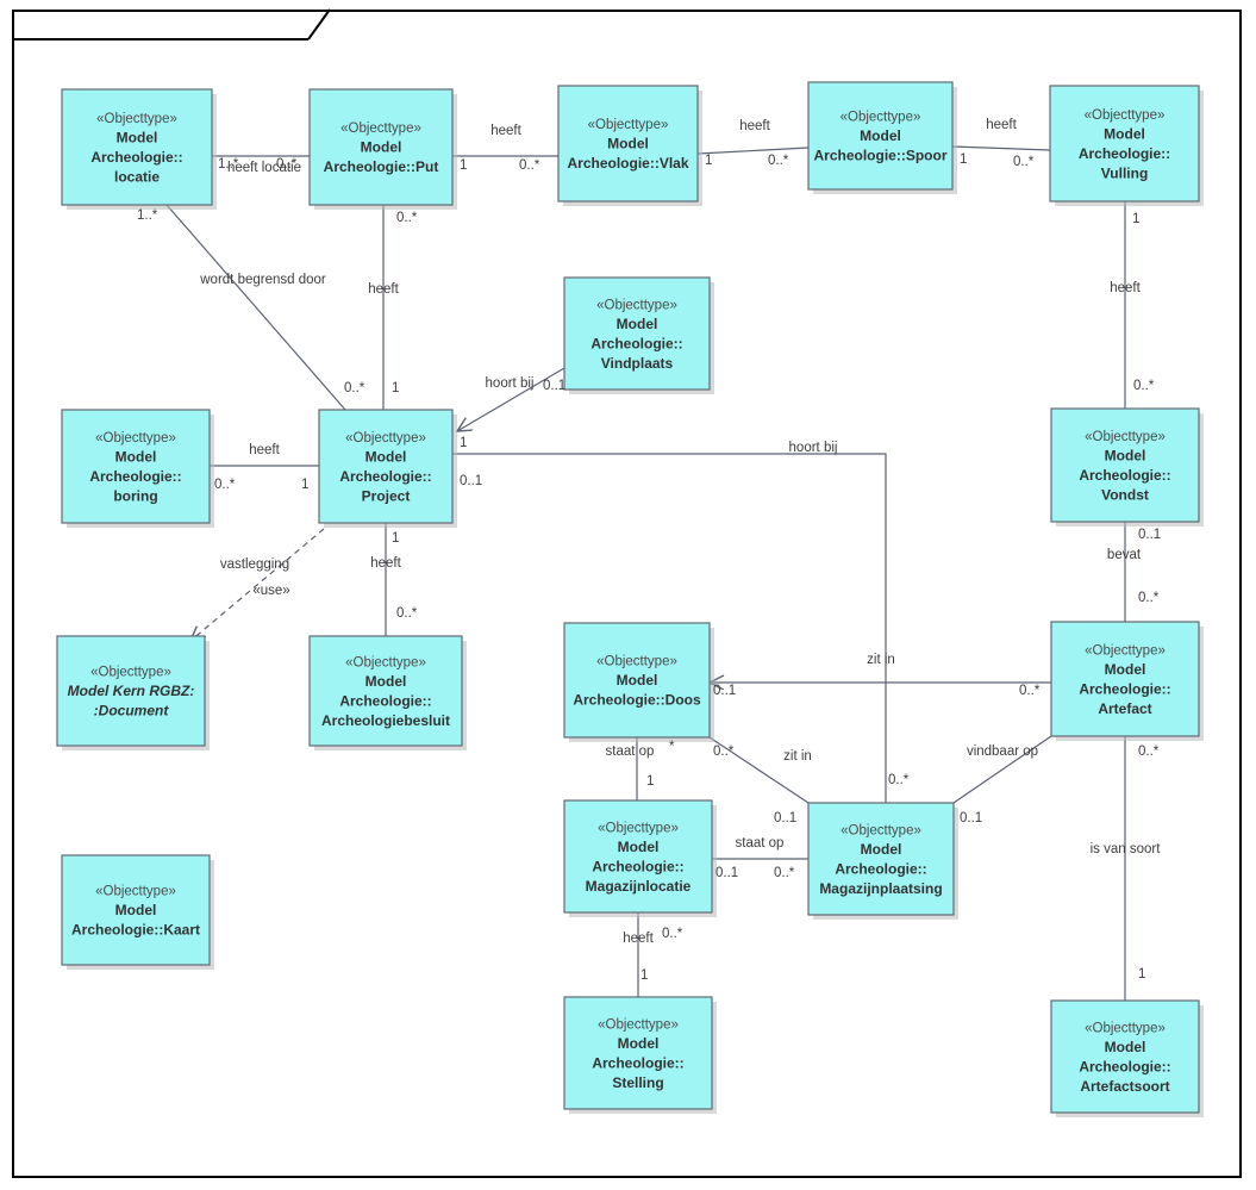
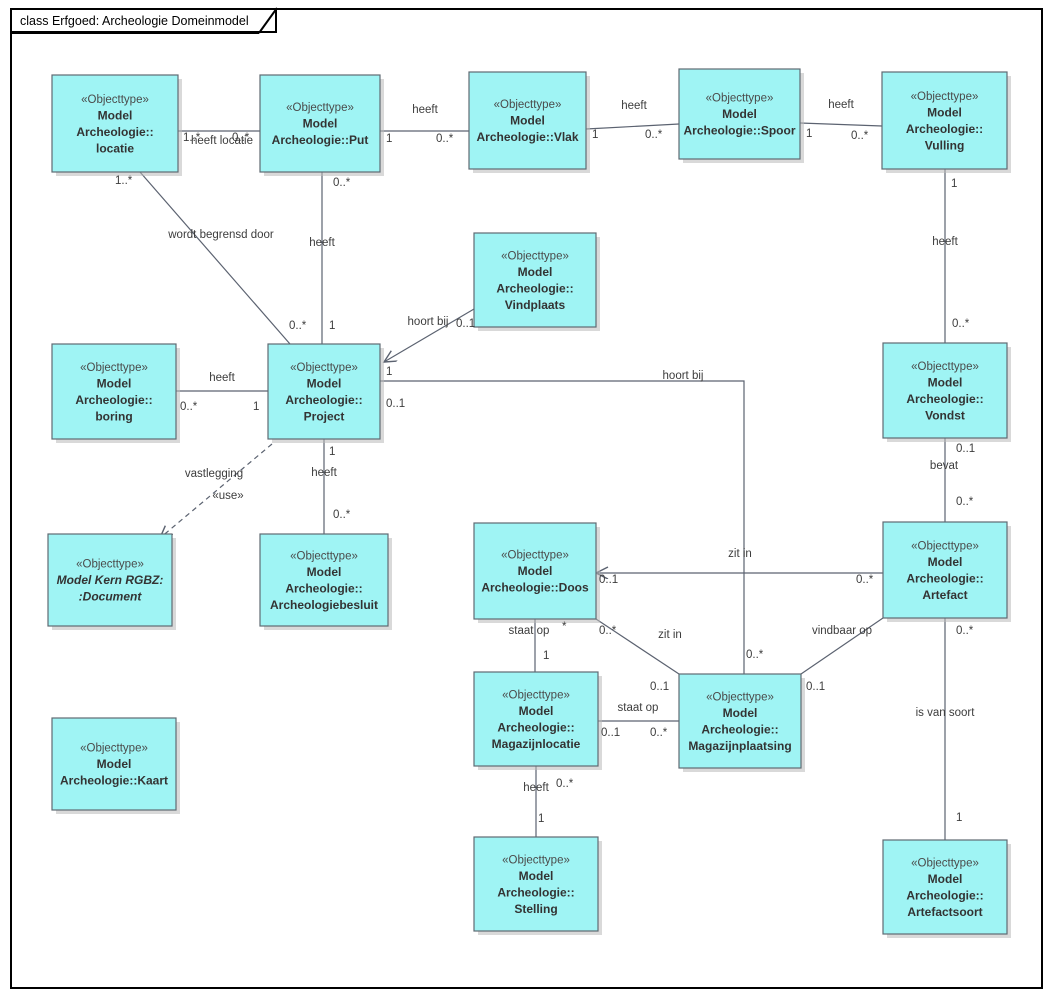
  «Objecttype»
  Model
  Archeologie::
  locatie
  «Objecttype»
  Model
  Archeologie::Put
  «Objecttype»
  Model
  Archeologie::Vlak
  «Objecttype»
  Model
  Archeologie::Spoor
  «Objecttype»
  Model
  Archeologie::
  Vulling
  «Objecttype»
  Model
  Archeologie::
  Vindplaats
  «Objecttype»
  Model
  Archeologie::
  boring
  «Objecttype»
  Model
  Archeologie::
  Project
  «Objecttype»
  Model
  Archeologie::
  Vondst
  «Objecttype»
  Model Kern RGBZ:
  :Document
  «Objecttype»
  Model
  Archeologie::
  Archeologiebesluit
  «Objecttype»
  Model
  Archeologie::Doos
  «Objecttype»
  Model
  Archeologie::
  Artefact
  «Objecttype»
  Model
  Archeologie::Kaart
  «Objecttype»
  Model
  Archeologie::
  Magazijnlocatie
  «Objecttype»
  Model
  Archeologie::
  Magazijnplaatsing
  «Objecttype»
  Model
  Archeologie::
  Stelling
  «Objecttype»
  Model
  Archeologie::
  Artefactsoort
  heeft locatie
  heeft
  heeft
  heeft
  wordt begrensd door
  heeft
  heeft
  hoort bij
  heeft
  hoort bij
  vastlegging
  «use»
  heeft
  bevat
  zit in
  staat op
  zit in
  vindbaar op
  staat op
  heeft
  is van soort
  1..*
  0..*
  1
  0..*
  1
  0..*
  1
  0..*
  1..*
  0..*
  1
  0..*
  1
  0..*
  0..1
  1
  0..*
  1
  0..1
  1
  0..1
  0..*
  0..*
  0..1
  0..*
  0..*
  1
  0..*
  0..*
  0..1
  0..1
  0..1
  0..*
  0..*
  1
  1
  *
+ class Erfgoed: Archeologie Domeinmodel
